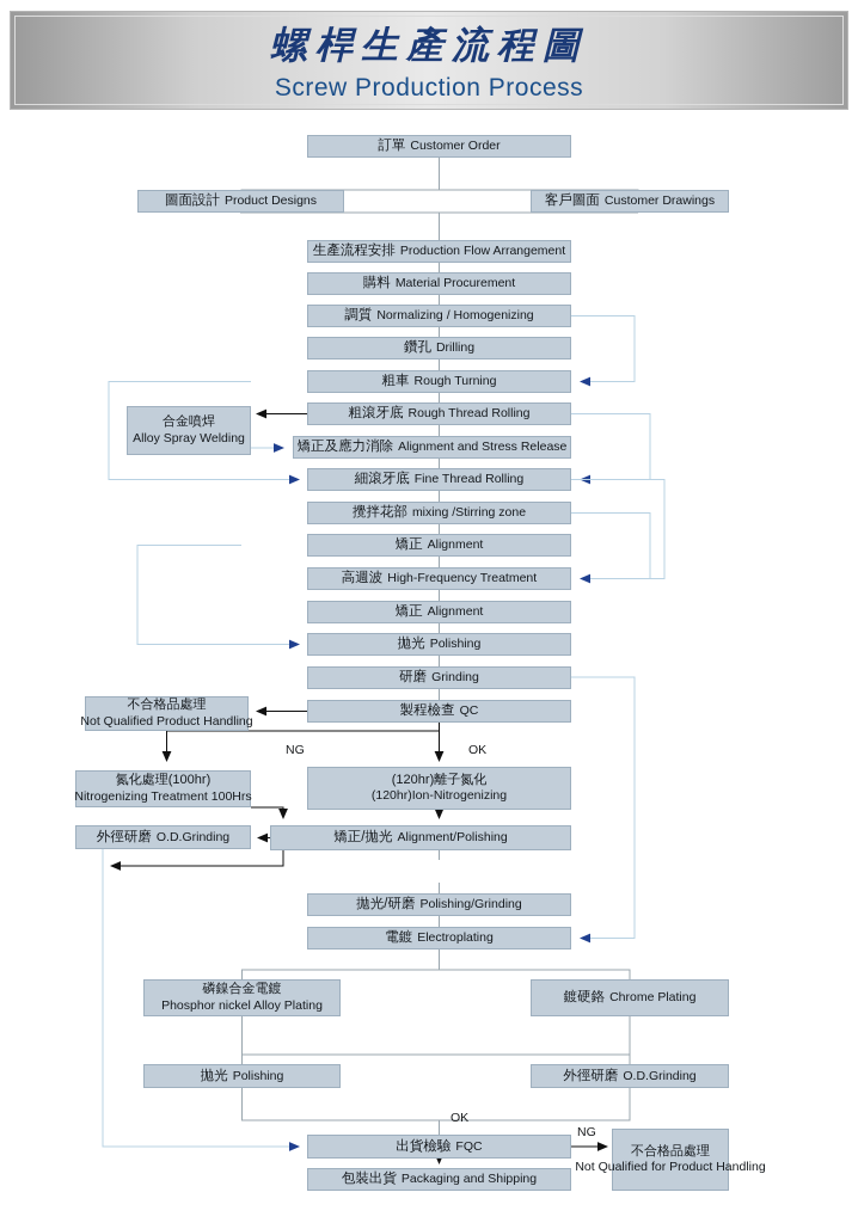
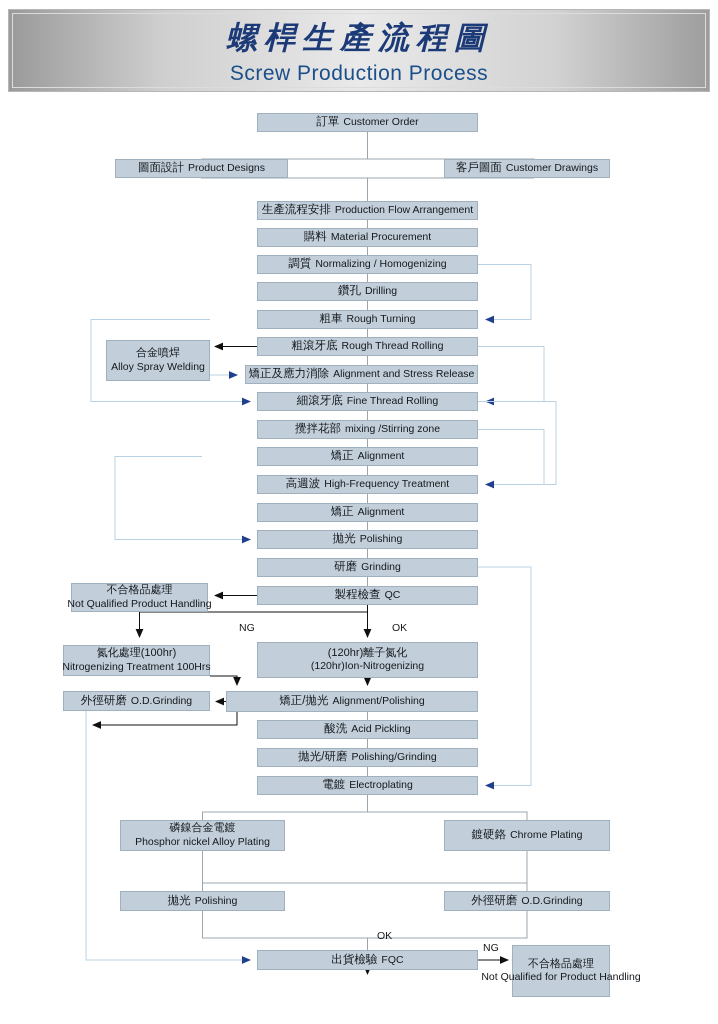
  螺桿生產流程圖
  Screw Production Process
  訂單
  Customer Order
  圖面設計
  Product Designs
  客戶圖面
  Customer Drawings
  生產流程安排
  Production Flow Arrangement
  購料
  Material Procurement
  調質
  Normalizing / Homogenizing
  鑽孔
  Drilling
  粗車
  Rough Turning
  合金噴焊
  Alloy Spray Welding
  粗滾牙底
  Rough Thread Rolling
  矯正及應力消除
  Alignment and Stress Release
  細滾牙底
  Fine Thread Rolling
  攪拌花部
  mixing /Stirring zone
  矯正
  Alignment
  高週波
  High-Frequency Treatment
  矯正
  Alignment
  拋光
  Polishing
  研磨
  Grinding
  不合格品處理
  Not Qualified Product Handling
  製程檢查
  QC
  氮化處理(100hr)
  Nitrogenizing Treatment 100Hrs
  (120hr)離子氮化
  (120hr)Ion-Nitrogenizing
  外徑研磨
  O.D.Grinding
  矯正/拋光
  Alignment/Polishing
+ 酸洗
+ Acid Pickling
  拋光/研磨
  Polishing/Grinding
  電鍍
  Electroplating
  磷鎳合金電鍍
  Phosphor nickel Alloy Plating
  鍍硬鉻
  Chrome Plating
  拋光
  Polishing
  外徑研磨
  O.D.Grinding
  出貨檢驗
  FQC
- 包裝出貨
- Packaging and Shipping
  不合格品處理
  Not Qualified for Product Handling
  NG
  OK
  OK
  NG
